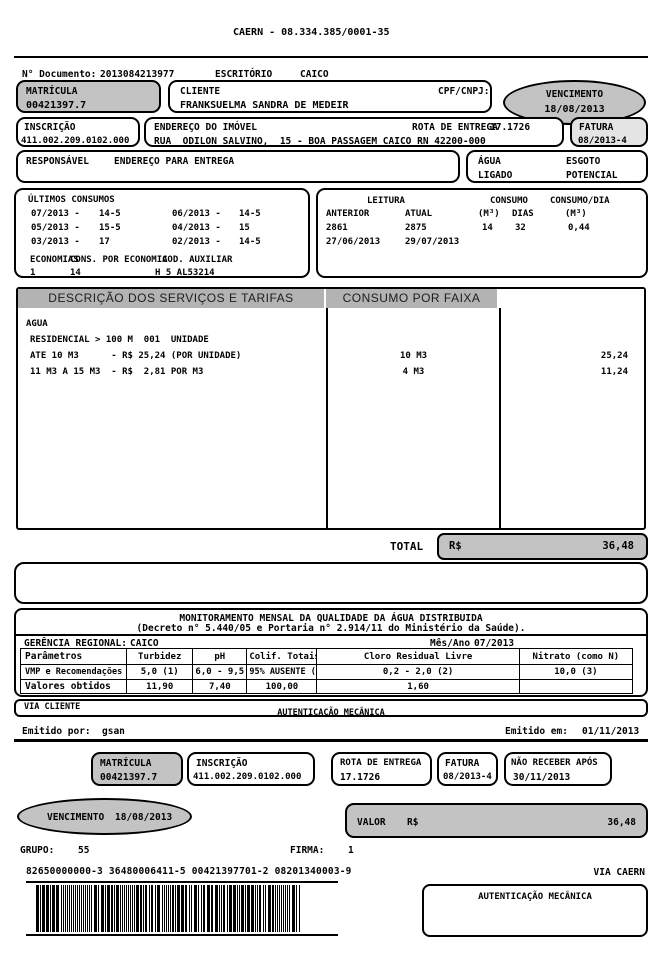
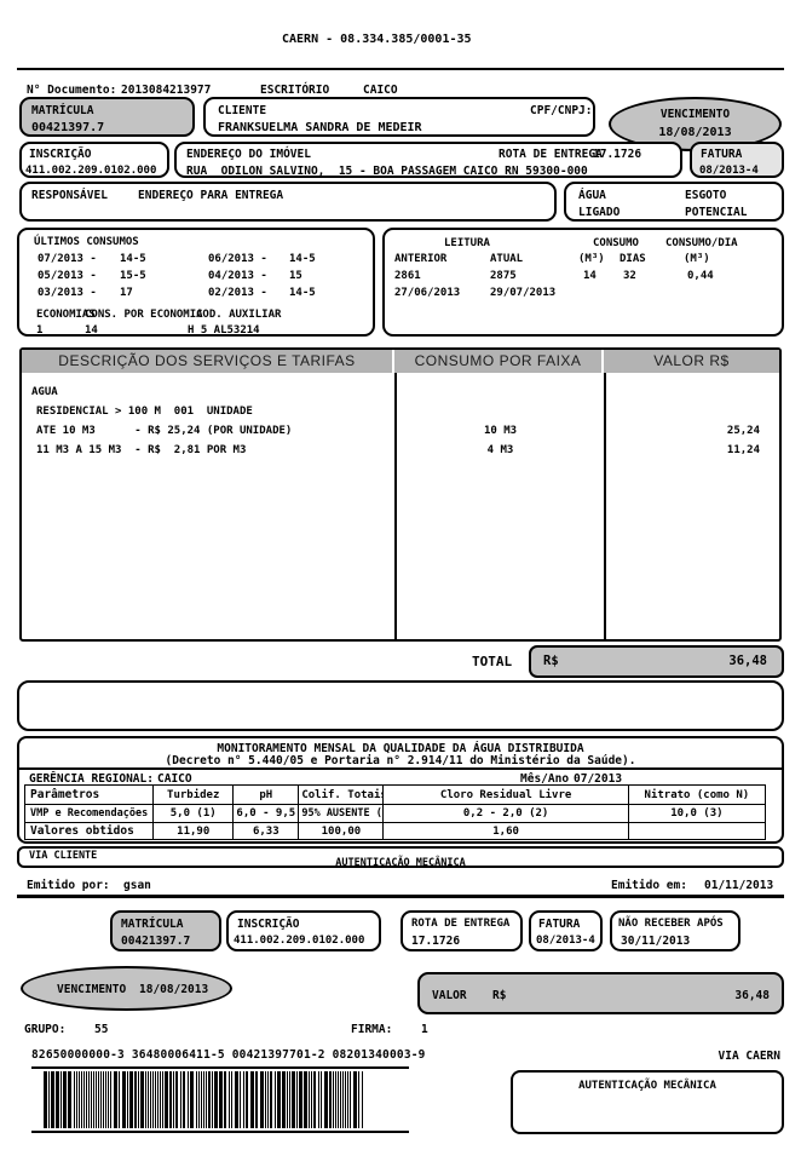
  CAERN - 08.334.385/0001-35
  N° Documento:
  2013084213977
  ESCRITÓRIO
  CAICO
  MATRÍCULA
  00421397.7
  CLIENTE
  CPF/CNPJ:
  FRANKSUELMA SANDRA DE MEDEIR
  VENCIMENTO
  18/08/2013
  INSCRIÇÃO
  411.002.209.0102.000
  ENDEREÇO DO IMÓVEL
  ROTA DE ENTREGA
  17.1726
- RUA ODILON SALVINO, 15 - BOA PASSAGEM CAICO RN 42200-000
+ RUA ODILON SALVINO, 15 - BOA PASSAGEM CAICO RN 59300-000
  FATURA
  08/2013-4
  RESPONSÁVEL
  ENDEREÇO PARA ENTREGA
  ÁGUA
  ESGOTO
  LIGADO
  POTENCIAL
  ÚLTIMOS CONSUMOS
  07/2013 -
  14-5
  06/2013 -
  14-5
  05/2013 -
  15-5
  04/2013 -
  15
  03/2013 -
  17
  02/2013 -
  14-5
  ECONOMIAS
  CONS. POR ECONOMIA
  COD. AUXILIAR
  1
  14
  H 5 AL53214
  LEITURA
  CONSUMO
  CONSUMO/DIA
  ANTERIOR
  ATUAL
  (M³)
  DIAS
  (M³)
  2861
  2875
  14
  32
  0,44
  27/06/2013
  29/07/2013
  DESCRIÇÃO DOS SERVIÇOS E TARIFAS
  CONSUMO POR FAIXA
+ VALOR R$
  AGUA
  RESIDENCIAL > 100 M 001 UNIDADE
  ATE 10 M3 - R$ 25,24 (POR UNIDADE)
  10 M3
  25,24
  11 M3 A 15 M3 - R$ 2,81 POR M3
  4 M3
  11,24
  TOTAL
  R$
  36,48
  MONITORAMENTO MENSAL DA QUALIDADE DA ÁGUA DISTRIBUIDA
  (Decreto n° 5.440/05 e Portaria n° 2.914/11 do Ministério da Saúde).
  GERÊNCIA REGIONAL:
  CAICO
  Mês/Ano
  07/2013
  Parâmetros	Turbidez	pH	Colif. Totai	Cloro Residual Livre	Nitrato (como N)
  VMP e Recomendações	5,0 (1)	6,0 - 9,5	95% AUSENTE (	0,2 - 2,0 (2)	10,0 (3)
- Valores obtidos	11,90	7,40	100,00	1,60
+ Valores obtidos	11,90	6,33	100,00	1,60
  VIA CLIENTE
  AUTENTICAÇÃO MECÂNICA
  Emitido por:
  gsan
  Emitido em:
  01/11/2013
  MATRÍCULA
  00421397.7
  INSCRIÇÃO
  411.002.209.0102.000
  ROTA DE ENTREGA
  17.1726
  FATURA
  08/2013-4
  NÃO RECEBER APÓS
  30/11/2013
  VENCIMENTO
  18/08/2013
  VALOR
  R$
  36,48
  GRUPO:
  55
  FIRMA:
  1
  82650000000-3 36480006411-5 00421397701-2 08201340003-9
  VIA CAERN
  AUTENTICAÇÃO MECÂNICA
